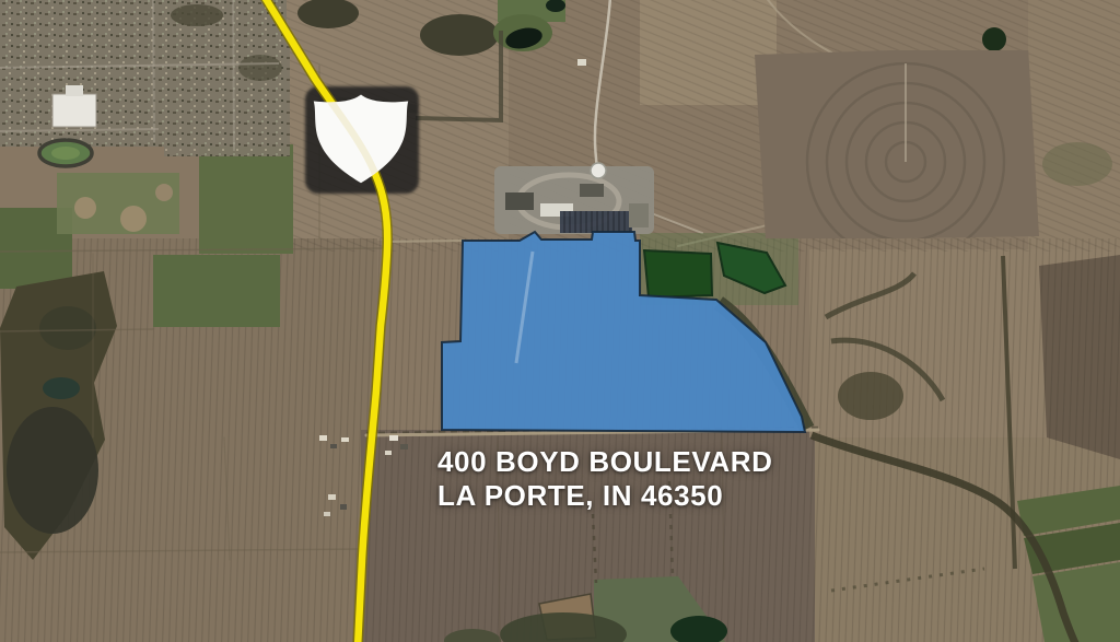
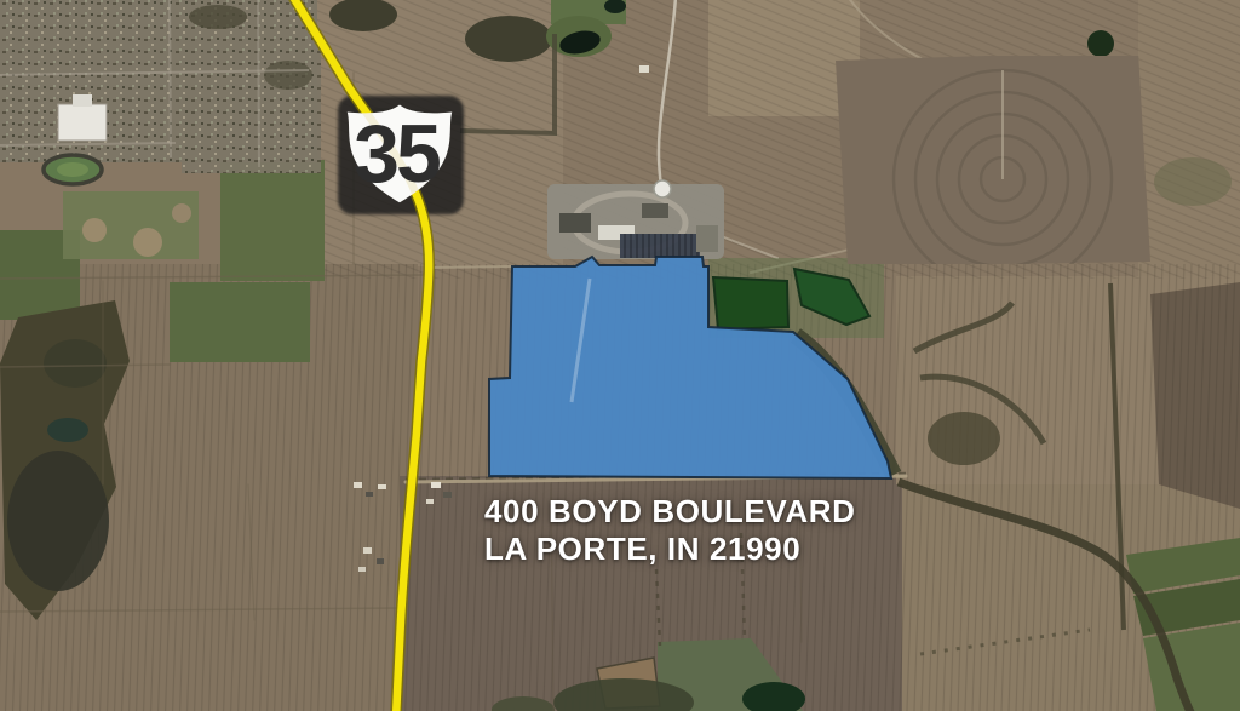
+ 35
  400 BOYD BOULEVARD
- LA PORTE, IN 46350
+ LA PORTE, IN 21990
